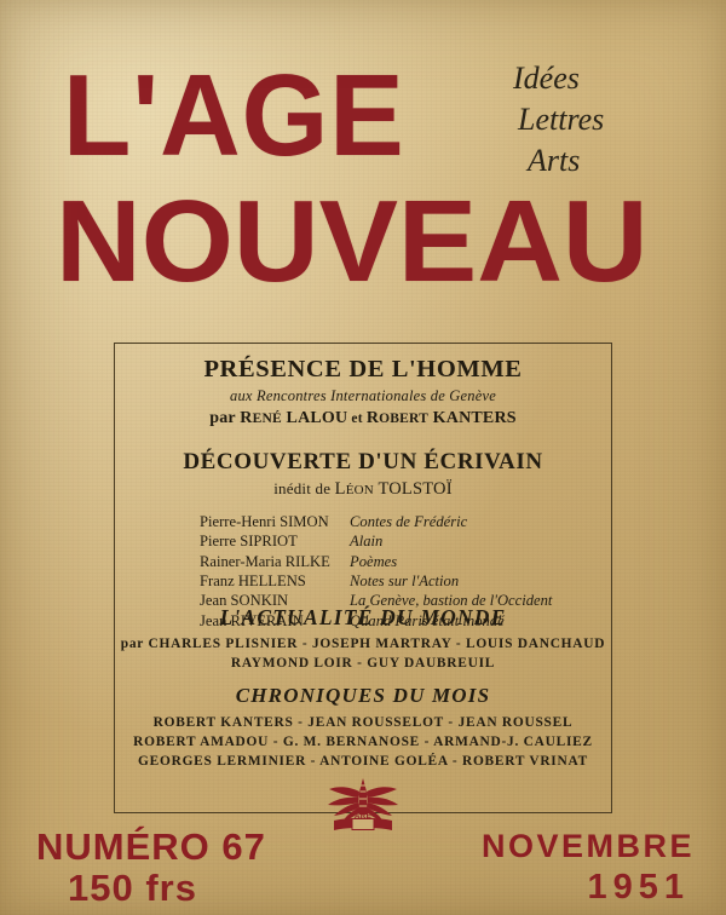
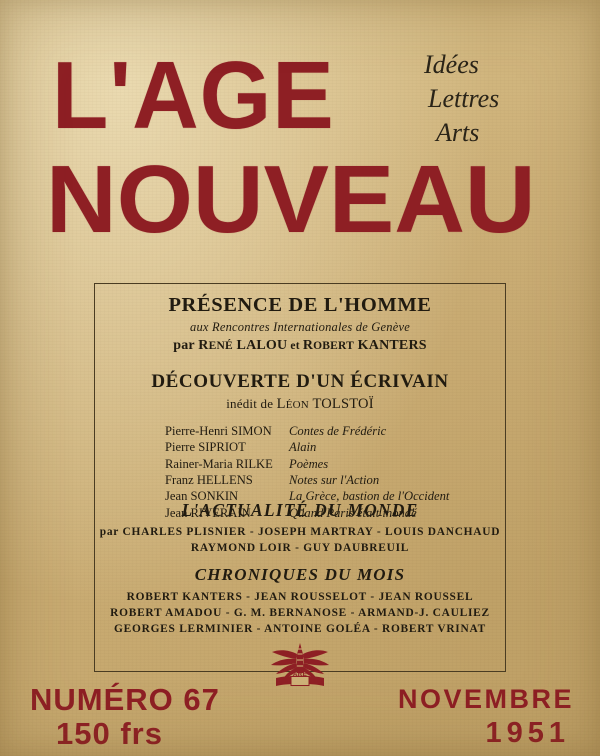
  L'AGE
  NOUVEAU
  Idées
  Lettres
  Arts
  PRÉSENCE DE L'HOMME
  aux Rencontres Internationales de Genève
  par RENÉ LALOU et ROBERT KANTERS
  DÉCOUVERTE D'UN ÉCRIVAIN
  inédit de LÉON TOLSTOÏ
  Pierre-Henri SIMON
  Contes de Frédéric
  Pierre SIPRIOT
  Alain
  Rainer-Maria RILKE
  Poèmes
  Franz HELLENS
  Notes sur l'Action
  Jean SONKIN
- La Genève, bastion de l'Occident
+ La Grèce, bastion de l'Occident
  Jean RIVERAIN
  Quand Paris était inondé
  L'ACTUALITÉ DU MONDE
  par CHARLES PLISNIER - JOSEPH MARTRAY - LOUIS DANCHAUD
  RAYMOND LOIR - GUY DAUBREUIL
  CHRONIQUES DU MOIS
  ROBERT KANTERS - JEAN ROUSSELOT - JEAN ROUSSEL
  ROBERT AMADOU - G. M. BERNANOSE - ARMAND-J. CAULIEZ
  GEORGES LERMINIER - ANTOINE GOLÉA - ROBERT VRINAT
  NUMÉRO 67
  150 frs
  NOVEMBRE
  1951
